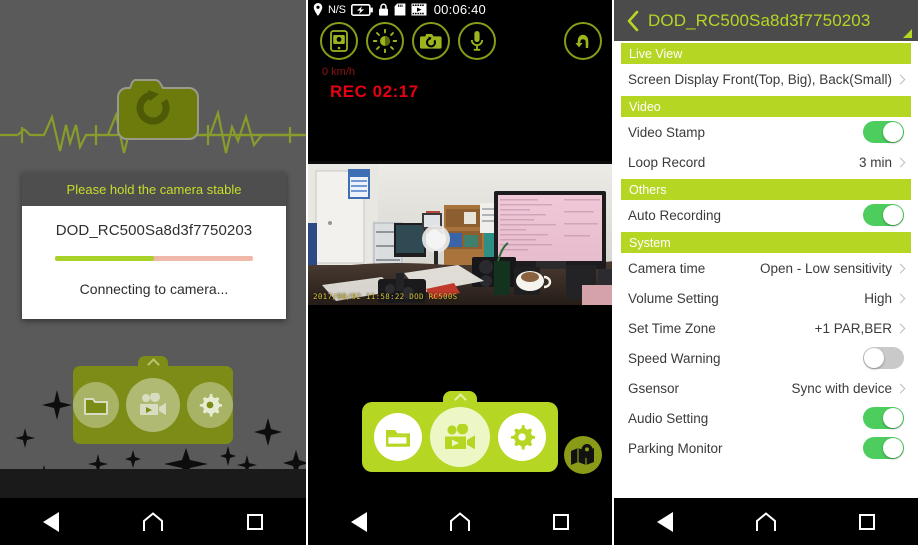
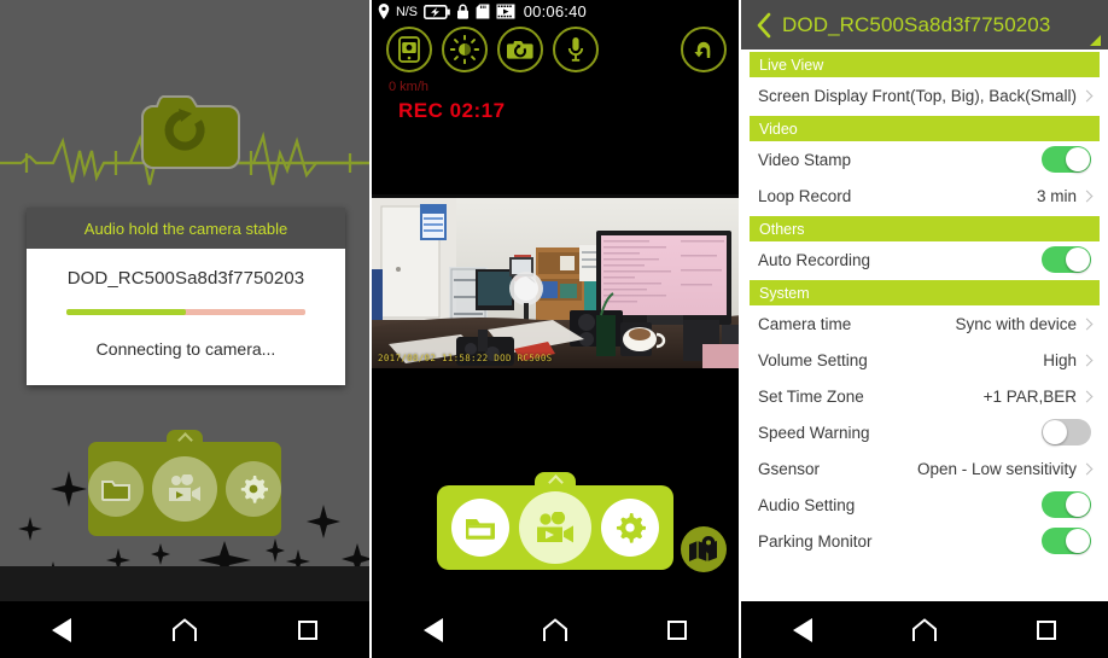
- Please hold the camera stable
+ Audio hold the camera stable
  DOD_RC500Sa8d3f7750203
  Connecting to camera...
  N/S
  00:06:40
  0 km/h
  REC 02:17
  2017/08/02 11:58:22 DOD RC500S
  DOD_RC500Sa8d3f7750203
  Live View
  Screen Display
  Front(Top, Big), Back(Small)
  Video
  Video Stamp
  Loop Record
  3 min
  Others
  Auto Recording
  System
  Camera time
- Open - Low sensitivity
+ Sync with device
  Volume Setting
  High
  Set Time Zone
  +1 PAR,BER
  Speed Warning
  Gsensor
- Sync with device
+ Open - Low sensitivity
  Audio Setting
  Parking Monitor
